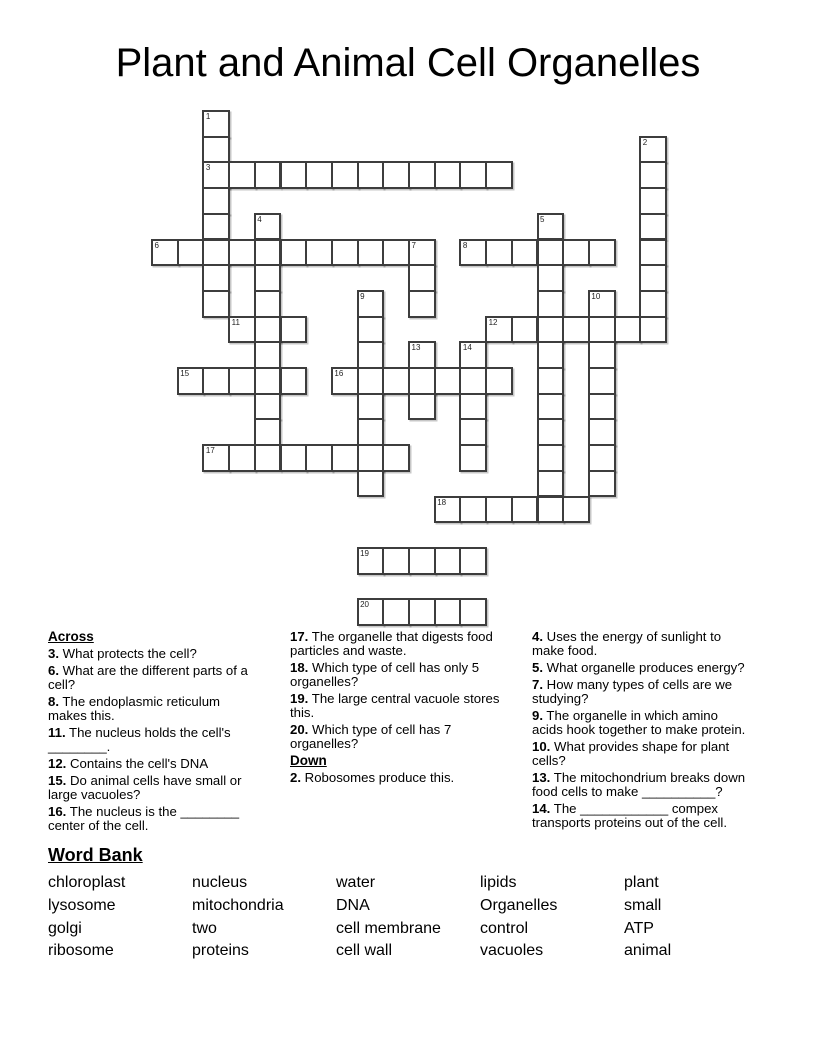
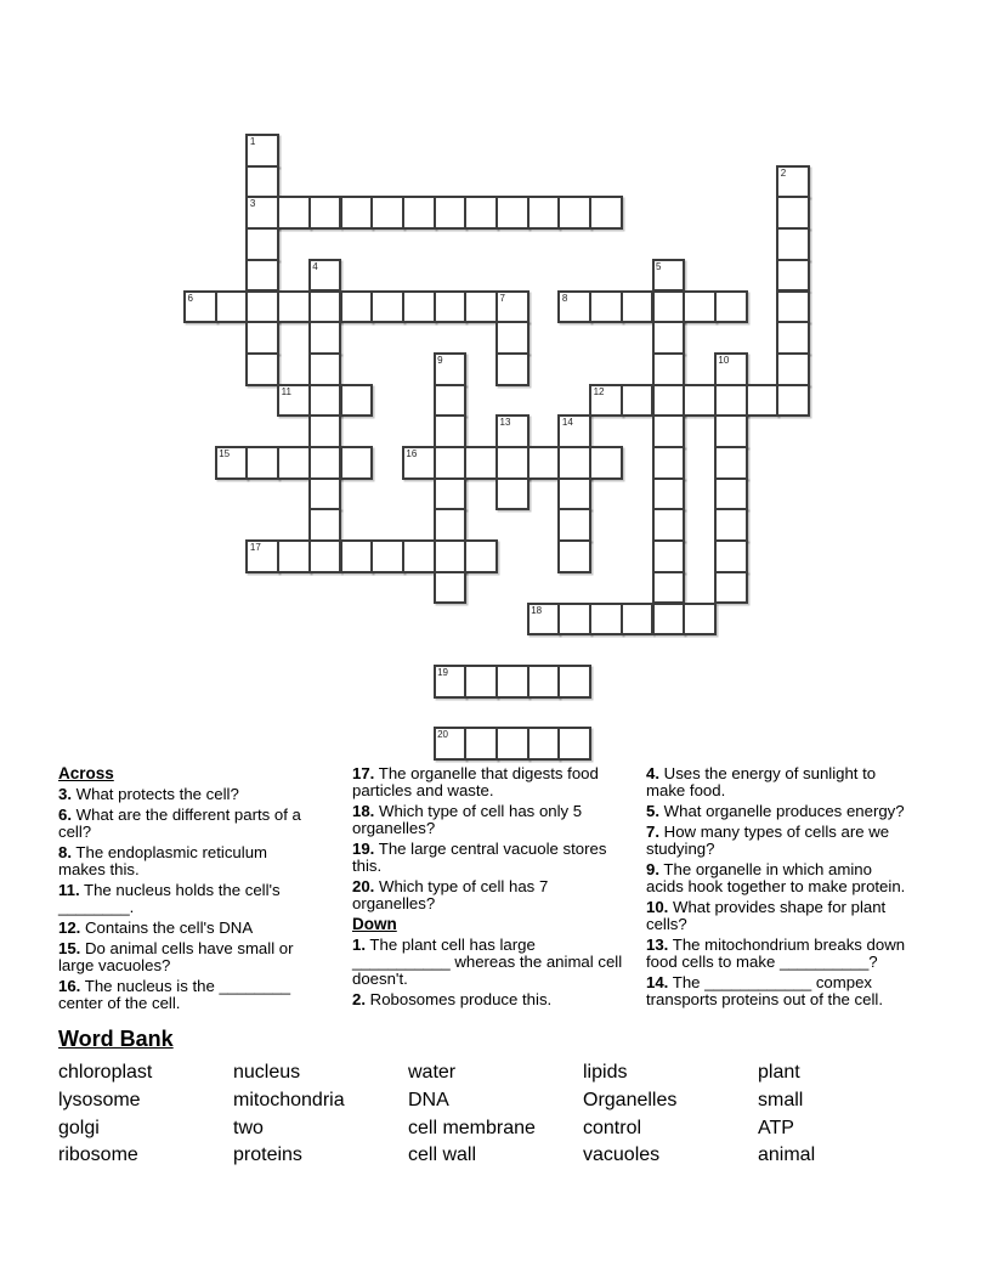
- Plant and Animal Cell Organelles
  1
  2
  3
  4
  5
  6
  7
  8
  9
  10
  11
  12
  13
  14
  15
  16
  17
  18
  19
  20
  Across
  3. What protects the cell?
  6. What are the different parts of a cell?
  8. The endoplasmic reticulum makes this.
  11. The nucleus holds the cell's ________.
  12. Contains the cell's DNA
  15. Do animal cells have small or large vacuoles?
  16. The nucleus is the ________ center of the cell.
  17. The organelle that digests food particles and waste.
  18. Which type of cell has only 5 organelles?
  19. The large central vacuole stores this.
  20. Which type of cell has 7 organelles?
  Down
+ 1. The plant cell has large ___________ whereas the animal cell doesn't.
  2. Robosomes produce this.
  4. Uses the energy of sunlight to make food.
  5. What organelle produces energy?
  7. How many types of cells are we studying?
  9. The organelle in which amino acids hook together to make protein.
  10. What provides shape for plant cells?
  13. The mitochondrium breaks down food cells to make __________?
  14. The ____________ compex transports proteins out of the cell.
  Word Bank
  chloroplast
  nucleus
  water
  lipids
  plant
  lysosome
  mitochondria
  DNA
  Organelles
  small
  golgi
  two
  cell membrane
  control
  ATP
  ribosome
  proteins
  cell wall
  vacuoles
  animal
